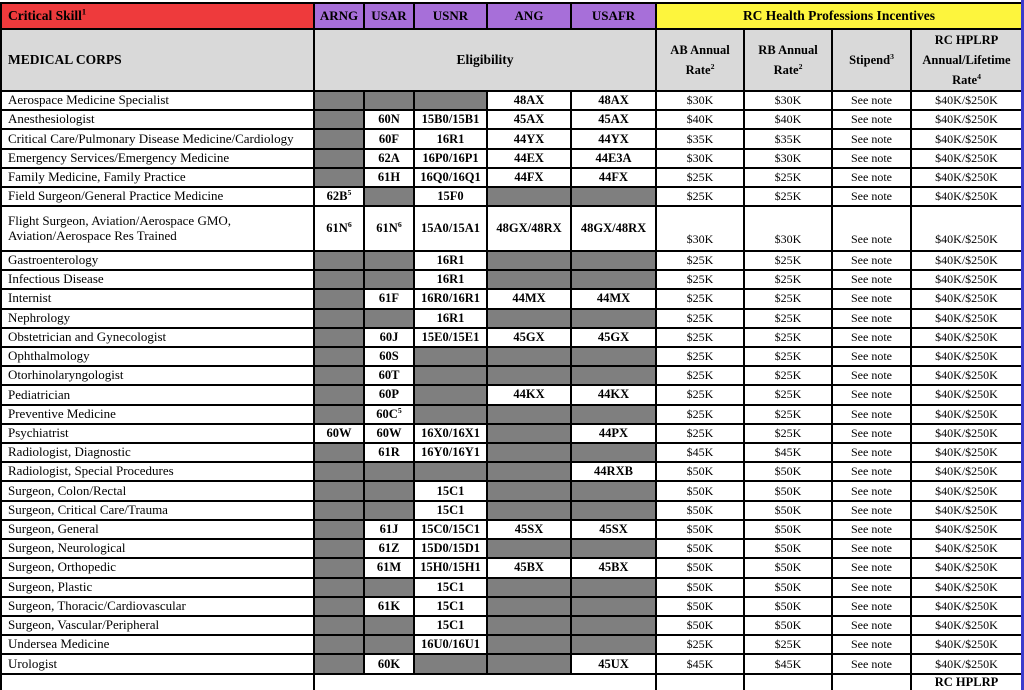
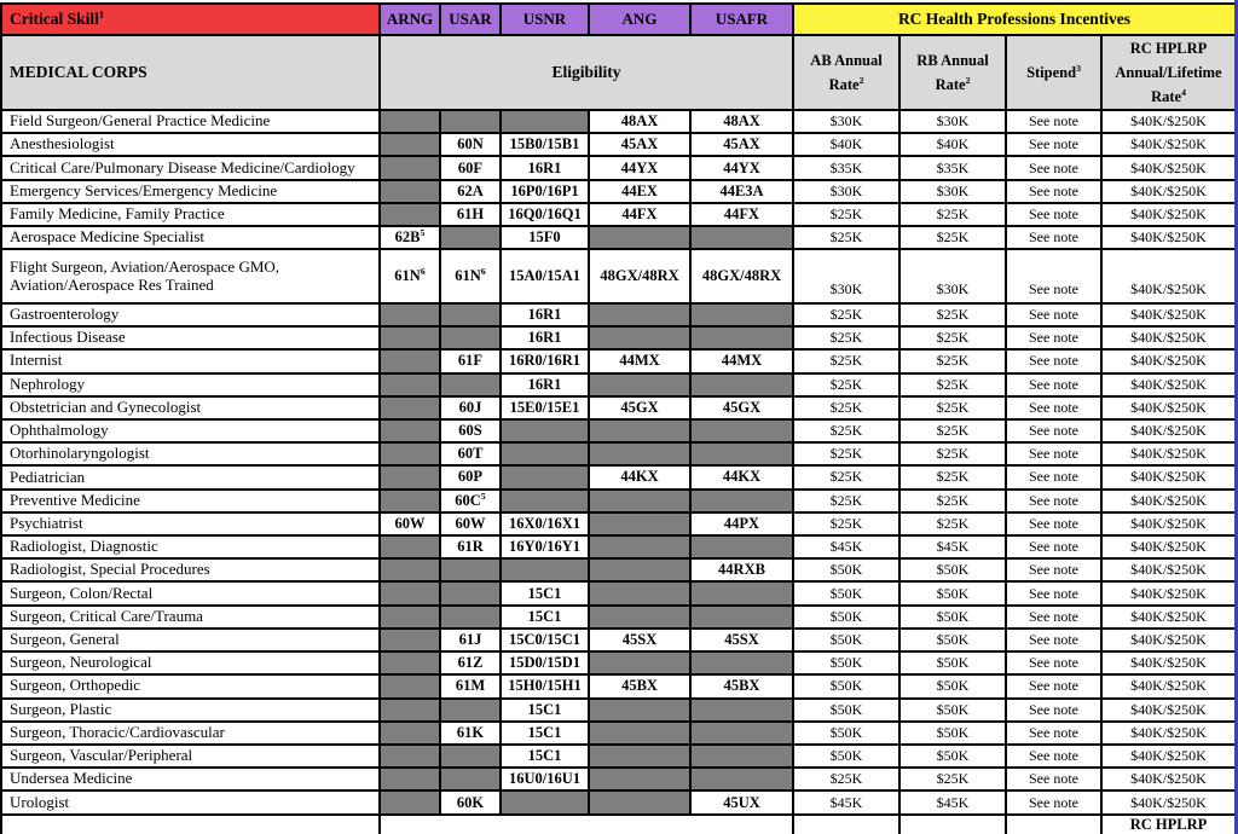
  Critical Skill1	ARNG	USAR	USNR	ANG	USAFR	RC Health Professions Incentives
  MEDICAL CORPS	Eligibility	AB Annual Rate2	RB Annual Rate2	Stipend3	RC HPLRP Annual/Lifetime Rate4
- Aerospace Medicine Specialist				48AX	48AX	$30K	$30K	See note	$40K/$250K
+ Field Surgeon/General Practice Medicine				48AX	48AX	$30K	$30K	See note	$40K/$250K
  Anesthesiologist		60N	15B0/15B1	45AX	45AX	$40K	$40K	See note	$40K/$250K
  Critical Care/Pulmonary Disease Medicine/Cardiology		60F	16R1	44YX	44YX	$35K	$35K	See note	$40K/$250K
  Emergency Services/Emergency Medicine		62A	16P0/16P1	44EX	44E3A	$30K	$30K	See note	$40K/$250K
  Family Medicine, Family Practice		61H	16Q0/16Q1	44FX	44FX	$25K	$25K	See note	$40K/$250K
- Field Surgeon/General Practice Medicine	62B5		15F0			$25K	$25K	See note	$40K/$250K
+ Aerospace Medicine Specialist	62B5		15F0			$25K	$25K	See note	$40K/$250K
  Flight Surgeon, Aviation/Aerospace GMO, Aviation/Aerospace Res Trained	61N6	61N6	15A0/15A1	48GX/48RX	48GX/48RX	$30K	$30K	See note	$40K/$250K
  Gastroenterology			16R1			$25K	$25K	See note	$40K/$250K
  Infectious Disease			16R1			$25K	$25K	See note	$40K/$250K
  Internist		61F	16R0/16R1	44MX	44MX	$25K	$25K	See note	$40K/$250K
  Nephrology			16R1			$25K	$25K	See note	$40K/$250K
  Obstetrician and Gynecologist		60J	15E0/15E1	45GX	45GX	$25K	$25K	See note	$40K/$250K
  Ophthalmology		60S				$25K	$25K	See note	$40K/$250K
  Otorhinolaryngologist		60T				$25K	$25K	See note	$40K/$250K
  Pediatrician		60P		44KX	44KX	$25K	$25K	See note	$40K/$250K
  Preventive Medicine		60C5				$25K	$25K	See note	$40K/$250K
  Psychiatrist	60W	60W	16X0/16X1		44PX	$25K	$25K	See note	$40K/$250K
  Radiologist, Diagnostic		61R	16Y0/16Y1			$45K	$45K	See note	$40K/$250K
  Radiologist, Special Procedures					44RXB	$50K	$50K	See note	$40K/$250K
  Surgeon, Colon/Rectal			15C1			$50K	$50K	See note	$40K/$250K
  Surgeon, Critical Care/Trauma			15C1			$50K	$50K	See note	$40K/$250K
  Surgeon, General		61J	15C0/15C1	45SX	45SX	$50K	$50K	See note	$40K/$250K
  Surgeon, Neurological		61Z	15D0/15D1			$50K	$50K	See note	$40K/$250K
  Surgeon, Orthopedic		61M	15H0/15H1	45BX	45BX	$50K	$50K	See note	$40K/$250K
  Surgeon, Plastic			15C1			$50K	$50K	See note	$40K/$250K
  Surgeon, Thoracic/Cardiovascular		61K	15C1			$50K	$50K	See note	$40K/$250K
  Surgeon, Vascular/Peripheral			15C1			$50K	$50K	See note	$40K/$250K
  Undersea Medicine			16U0/16U1			$25K	$25K	See note	$40K/$250K
  Urologist		60K			45UX	$45K	$45K	See note	$40K/$250K
  					RC HPLRP
